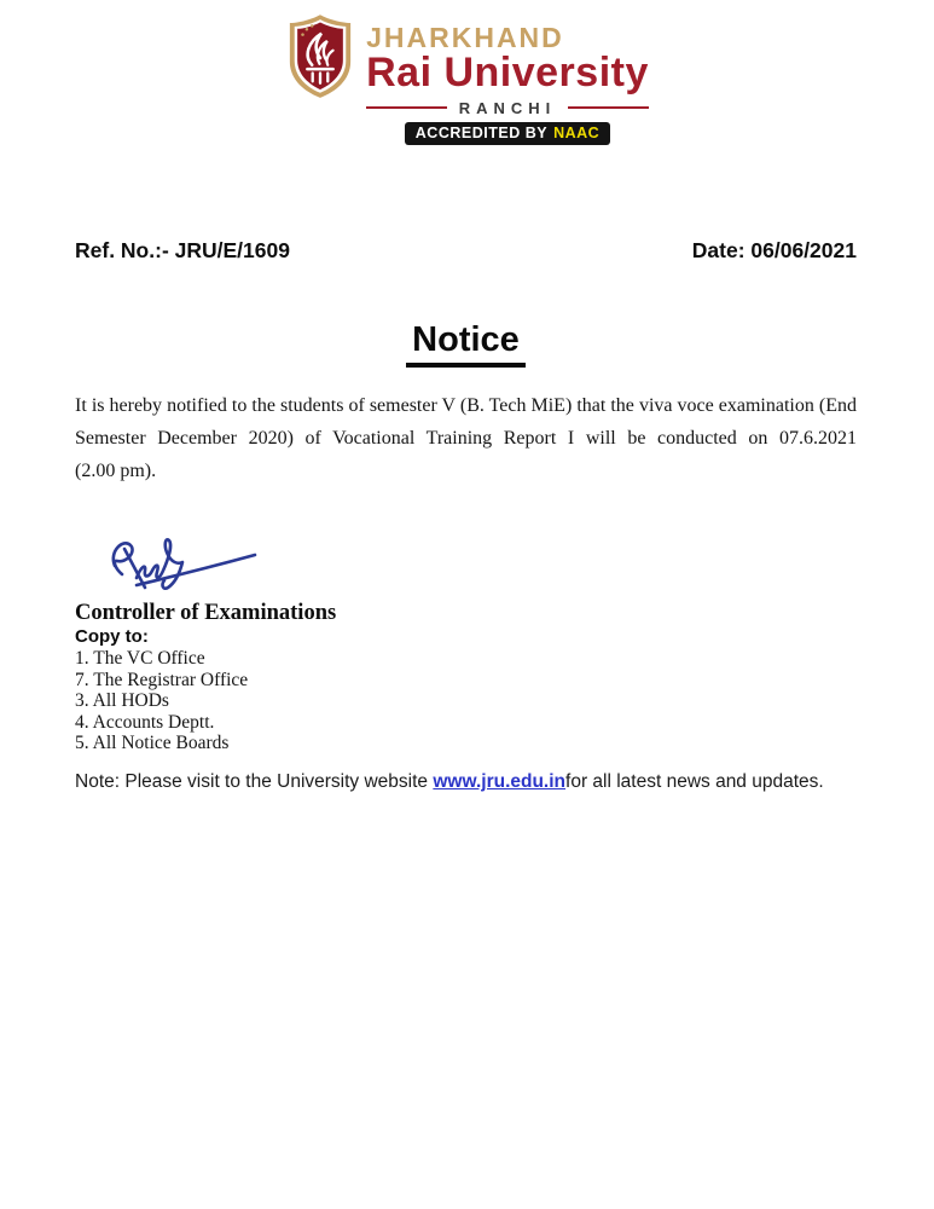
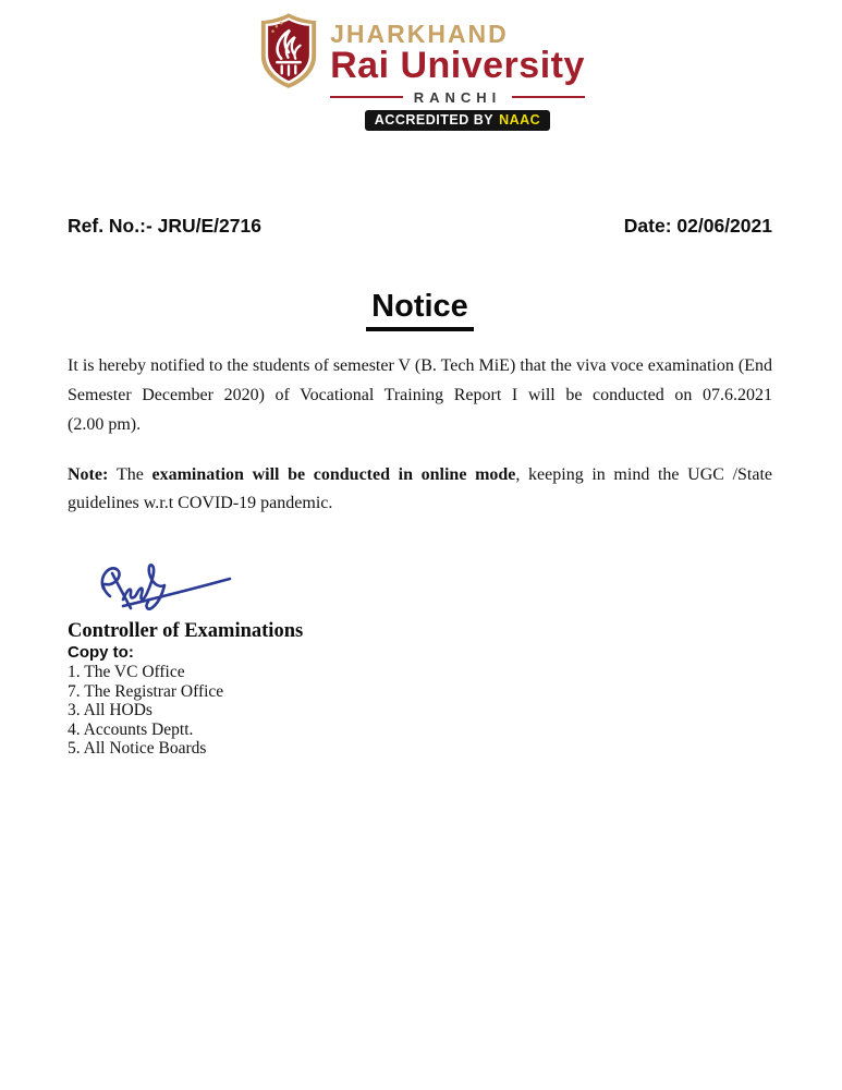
  JHARKHAND
  Rai University
  RANCHI
  ACCREDITED BY NAAC
- Ref. No.:- JRU/E/1609
+ Ref. No.:- JRU/E/2716
- Date: 06/06/2021
+ Date: 02/06/2021
  Notice
  It is hereby notified to the students of semester V (B. Tech MiE) that the viva voce examination (End Semester December 2020) of Vocational Training Report I will be conducted on 07.6.2021 (2.00 pm).
+ Note: The examination will be conducted in online mode, keeping in mind the UGC /State guidelines w.r.t COVID-19 pandemic.
  Controller of Examinations
  Copy to:
  1. The VC Office
  7. The Registrar Office
  3. All HODs
  4. Accounts Deptt.
  5. All Notice Boards
- Note: Please visit to the University website www.jru.edu.infor all latest news and updates.
